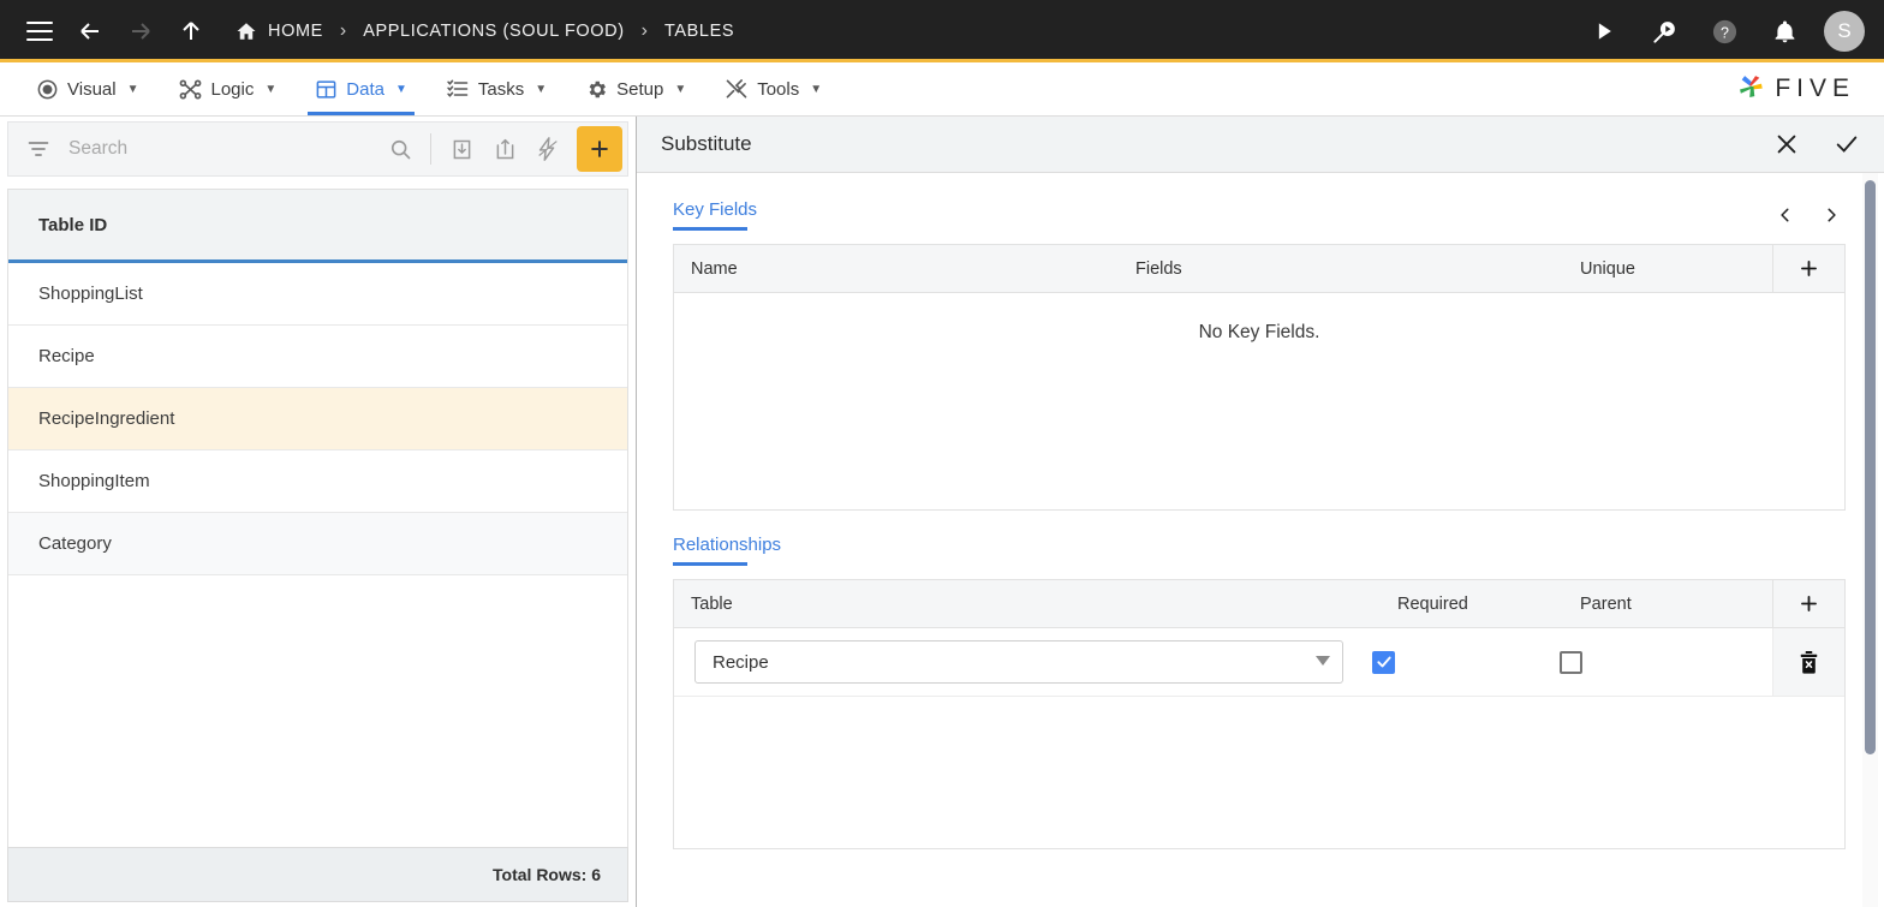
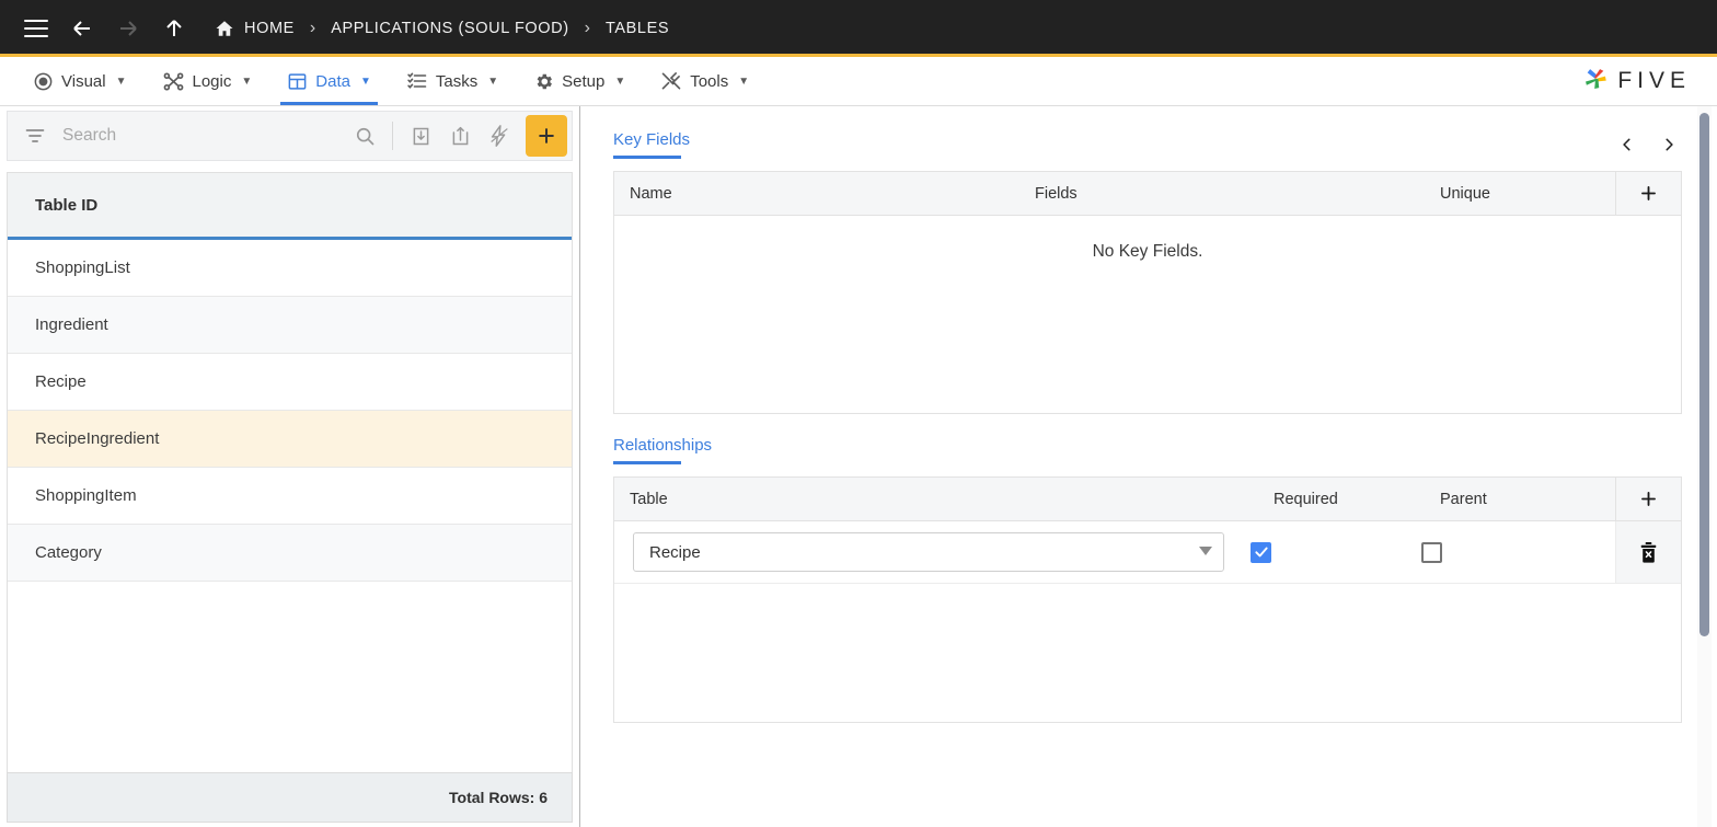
  HOME
  ›
  APPLICATIONS (SOUL FOOD)
  ›
  TABLES
- ?
- S
  Visual
  ▼
  Logic
  ▼
  Data
  ▼
  Tasks
  ▼
  Setup
  ▼
  Tools
  ▼
  FIVE
  Search
  Table ID
  ShoppingList
+ Ingredient
  Recipe
  RecipeIngredient
  ShoppingItem
  Category
  Total Rows: 6
- Substitute
  Key Fields
  Name
  Fields
  Unique
  No Key Fields.
  Relationships
  Table
  Required
  Parent
  Recipe
